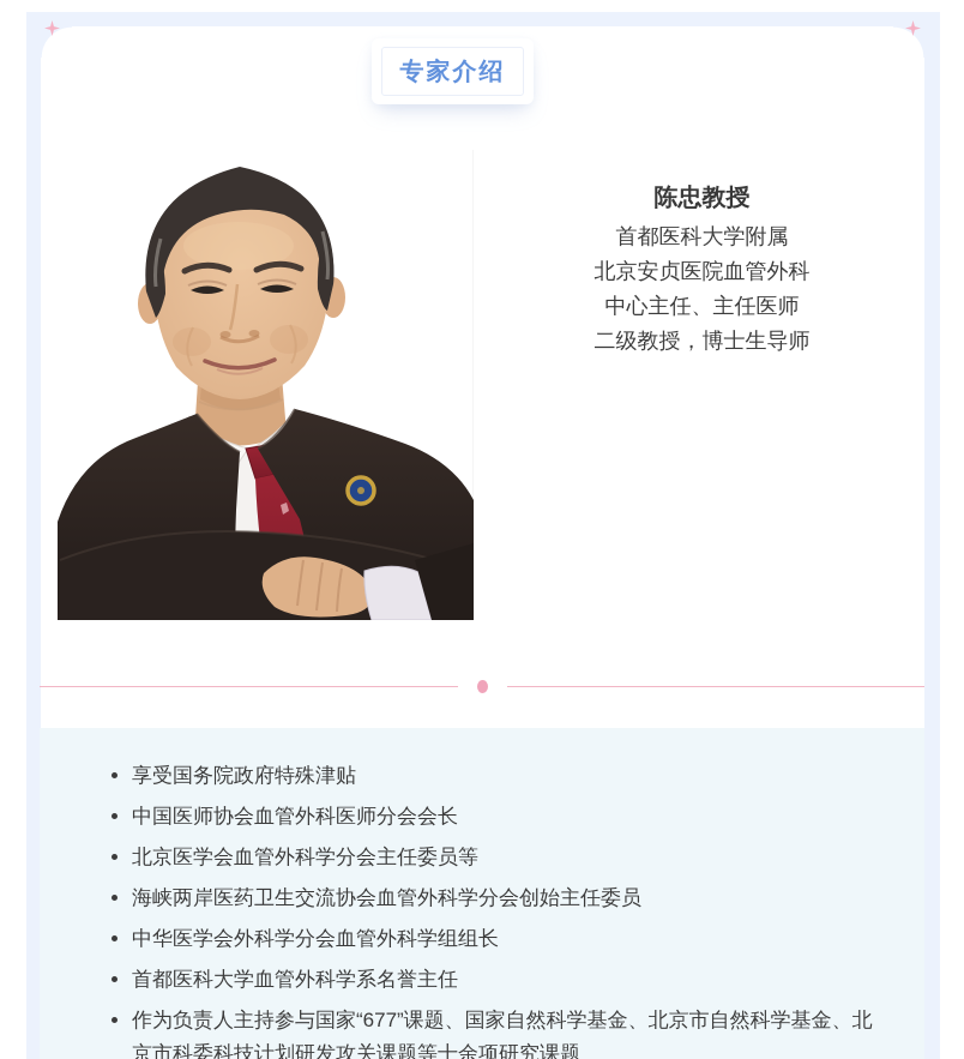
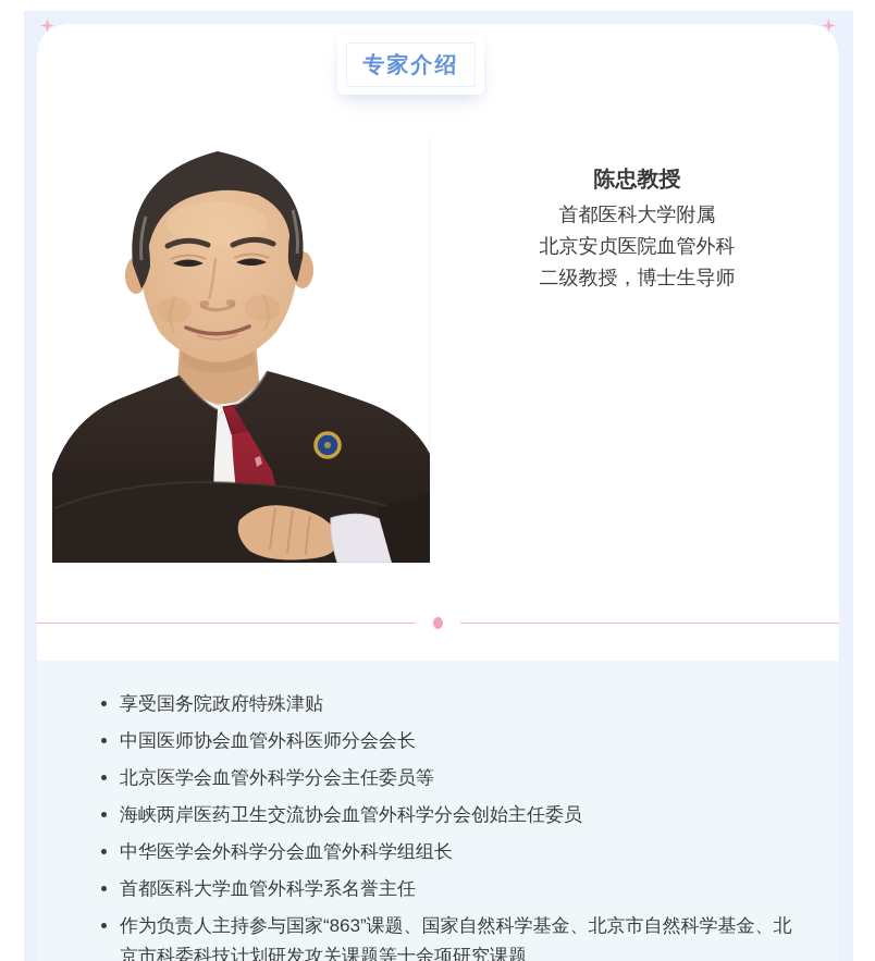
  专家介绍
  陈忠教授
  首都医科大学附属
  北京安贞医院血管外科
- 中心主任、主任医师
  二级教授，博士生导师
  享受国务院政府特殊津贴
  中国医师协会血管外科医师分会会长
  北京医学会血管外科学分会主任委员等
  海峡两岸医药卫生交流协会血管外科学分会创始主任委员
  中华医学会外科学分会血管外科学组组长
  首都医科大学血管外科学系名誉主任
- 作为负责人主持参与国家“677”课题、国家自然科学基金、北京市自然科学基金、北京市科委科技计划研发攻关课题等十余项研究课题
+ 作为负责人主持参与国家“863”课题、国家自然科学基金、北京市自然科学基金、北京市科委科技计划研发攻关课题等十余项研究课题
